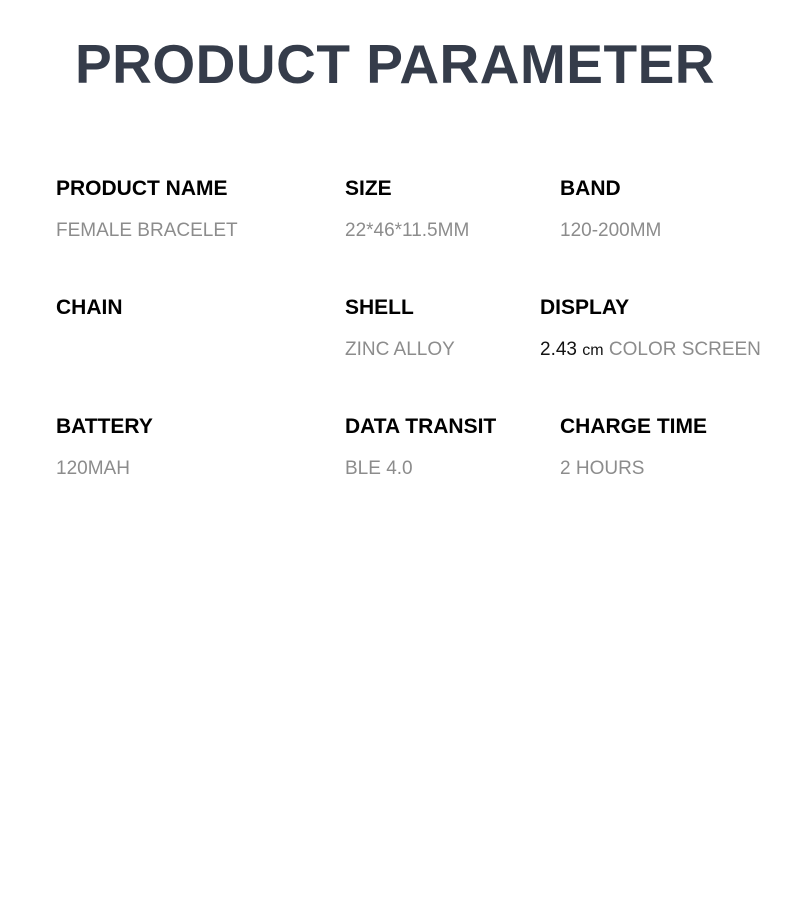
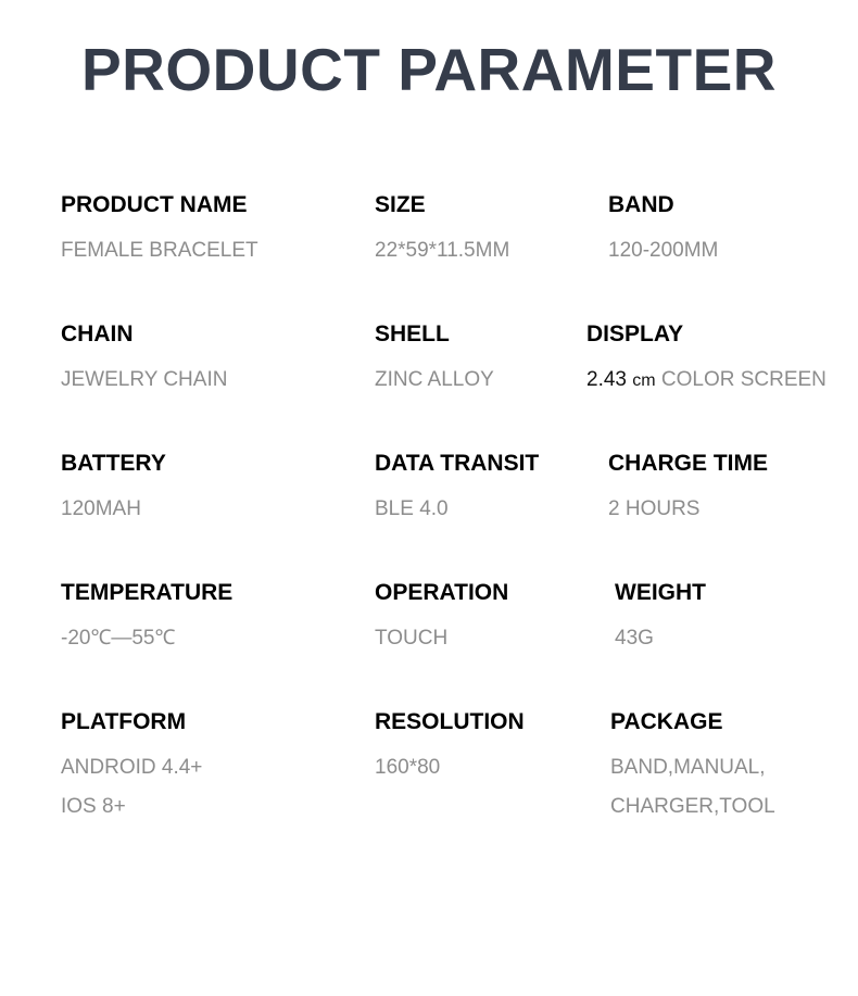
  PRODUCT PARAMETER
  PRODUCT NAME
  FEMALE BRACELET
  SIZE
- 22*46*11.5MM
+ 22*59*11.5MM
  BAND
  120-200MM
  CHAIN
+ JEWELRY CHAIN
  SHELL
  ZINC ALLOY
  DISPLAY
  2.43 cm COLOR SCREEN
  BATTERY
  120MAH
  DATA TRANSIT
  BLE 4.0
  CHARGE TIME
  2 HOURS
+ TEMPERATURE
+ -20℃—55℃
+ OPERATION
+ TOUCH
+ WEIGHT
+ 43G
+ PLATFORM
+ ANDROID 4.4+
+ IOS 8+
+ RESOLUTION
+ 160*80
+ PACKAGE
+ BAND,MANUAL,
+ CHARGER,TOOL
